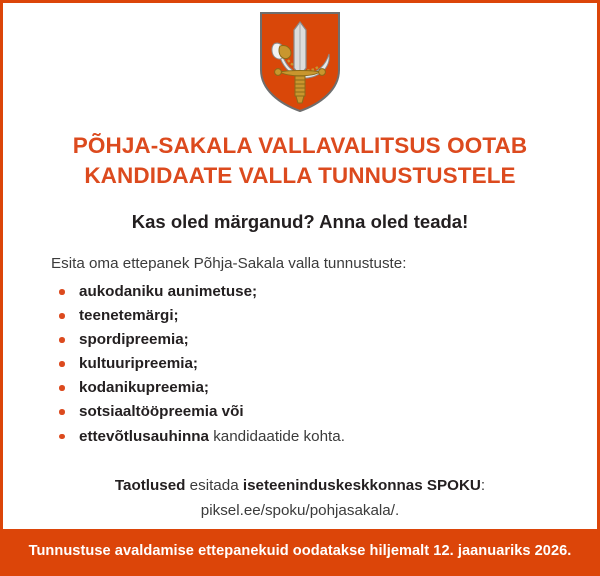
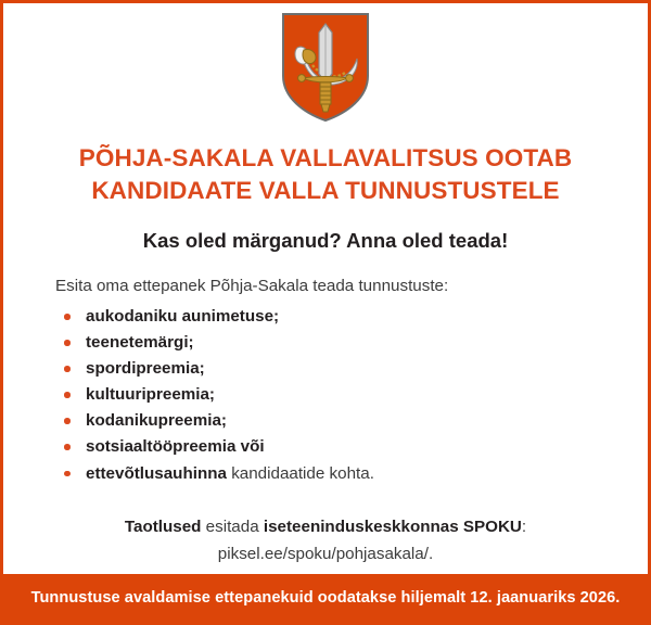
  PÕHJA-SAKALA VALLAVALITSUS OOTAB
  KANDIDAATE VALLA TUNNUSTUSTELE
  Kas oled märganud? Anna oled teada!
- Esita oma ettepanek Põhja-Sakala valla tunnustuste:
+ Esita oma ettepanek Põhja-Sakala teada tunnustuste:
  aukodaniku aunimetuse;
  teenetemärgi;
  spordipreemia;
  kultuuripreemia;
  kodanikupreemia;
  sotsiaaltööpreemia või
  ettevõtlusauhinna kandidaatide kohta.
  Taotlused esitada iseteeninduskeskkonnas SPOKU:
  piksel.ee/spoku/pohjasakala/.
  Tunnustuse avaldamise ettepanekuid oodatakse hiljemalt 12. jaanuariks 2026.
